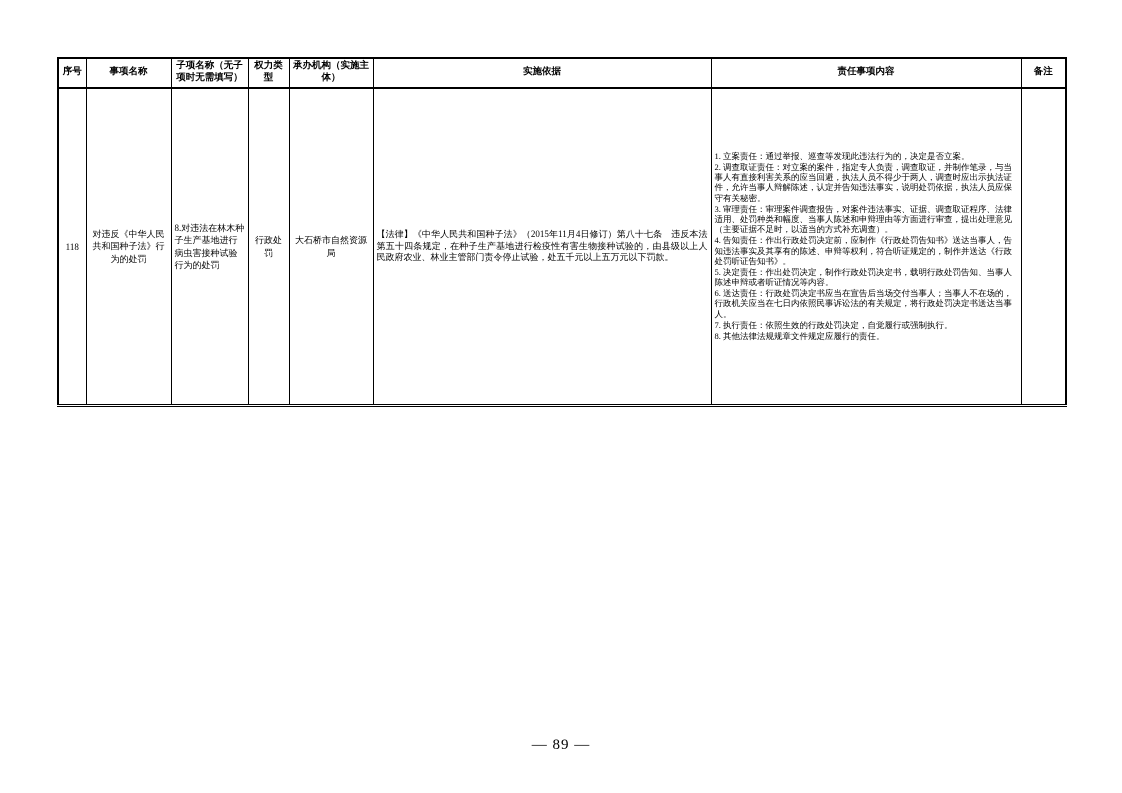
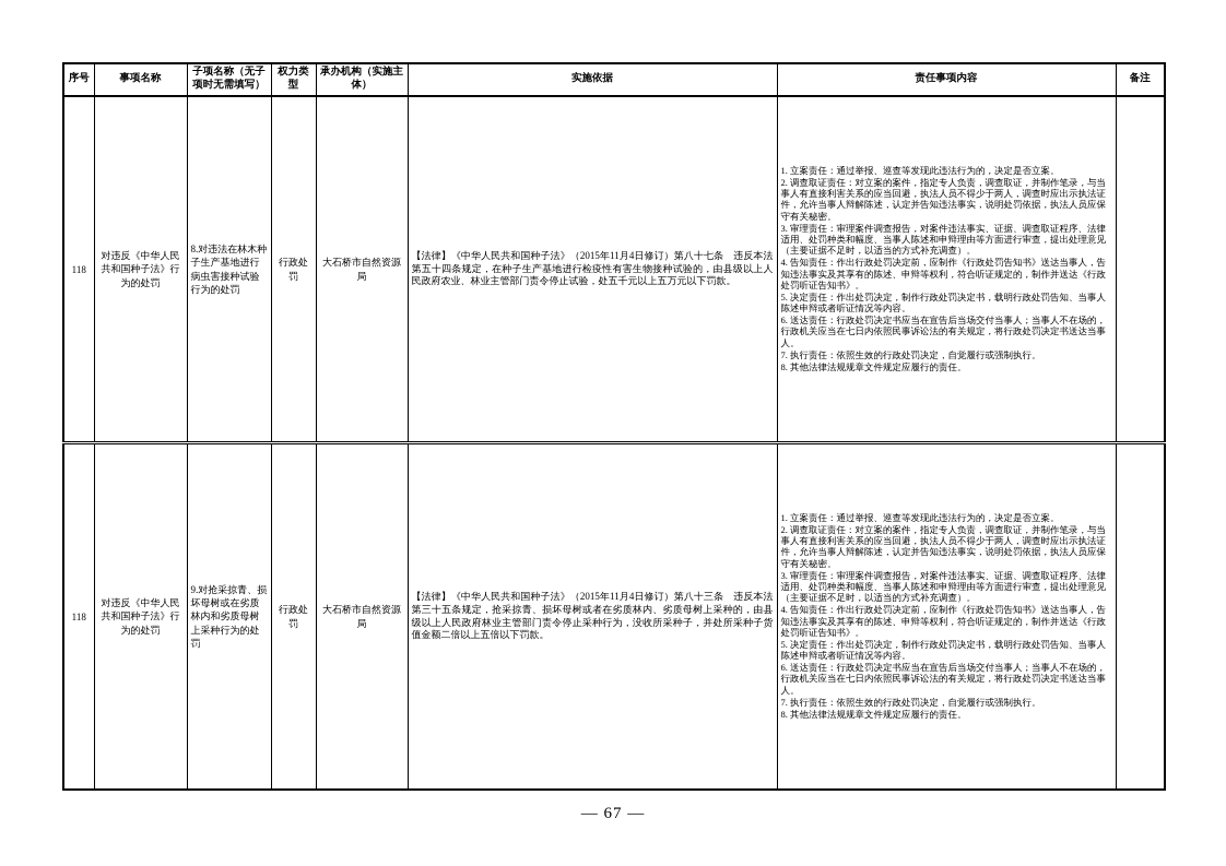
  序号	事项名称	子项名称（无子项时无需填写）	权力类型	承办机构（实施主体）	实施依据	责任事项内容	备注
  118	对违反《中华人民共和国种子法》行为的处罚	8.对违法在林木种子生产基地进行病虫害接种试验行为的处罚	行政处罚	大石桥市自然资源局	【法律】《中华人民共和国种子法》（2015年11月4日修订）第八十七条 违反本法第五十四条规定，在种子生产基地进行检疫性有害生物接种试验的，由县级以上人民政府农业、林业主管部门责令停止试验，处五千元以上五万元以下罚款。	1. 立案责任：通过举报、巡查等发现此违法行为的，决定是否立案。 2. 调查取证责任：对立案的案件，指定专人负责，调查取证，并制作笔录，与当事人有直接利害关系的应当回避，执法人员不得少于两人，调查时应出示执法证件，允许当事人辩解陈述，认定并告知违法事实，说明处罚依据，执法人员应保守有关秘密。 3. 审理责任：审理案件调查报告，对案件违法事实、证据、调查取证程序、法律适用、处罚种类和幅度、当事人陈述和申辩理由等方面进行审查，提出处理意见（主要证据不足时，以适当的方式补充调查）。 4. 告知责任：作出行政处罚决定前，应制作《行政处罚告知书》送达当事人，告知违法事实及其享有的陈述、申辩等权利，符合听证规定的，制作并送达《行政处罚听证告知书》。 5. 决定责任：作出处罚决定，制作行政处罚决定书，载明行政处罚告知、当事人陈述申辩或者听证情况等内容。 6. 送达责任：行政处罚决定书应当在宣告后当场交付当事人；当事人不在场的，行政机关应当在七日内依照民事诉讼法的有关规定，将行政处罚决定书送达当事人。 7. 执行责任：依照生效的行政处罚决定，自觉履行或强制执行。 8. 其他法律法规规章文件规定应履行的责任。
+ 118	对违反《中华人民共和国种子法》行为的处罚	9.对抢采掠青、损坏母树或在劣质林内和劣质母树上采种行为的处罚	行政处罚	大石桥市自然资源局	【法律】《中华人民共和国种子法》（2015年11月4日修订）第八十三条 违反本法第三十五条规定，抢采掠青、损坏母树或者在劣质林内、劣质母树上采种的，由县级以上人民政府林业主管部门责令停止采种行为，没收所采种子，并处所采种子货值金额二倍以上五倍以下罚款。	1. 立案责任：通过举报、巡查等发现此违法行为的，决定是否立案。 2. 调查取证责任：对立案的案件，指定专人负责，调查取证，并制作笔录，与当事人有直接利害关系的应当回避，执法人员不得少于两人，调查时应出示执法证件，允许当事人辩解陈述，认定并告知违法事实，说明处罚依据，执法人员应保守有关秘密。 3. 审理责任：审理案件调查报告，对案件违法事实、证据、调查取证程序、法律适用、处罚种类和幅度、当事人陈述和申辩理由等方面进行审查，提出处理意见（主要证据不足时，以适当的方式补充调查）。 4. 告知责任：作出行政处罚决定前，应制作《行政处罚告知书》送达当事人，告知违法事实及其享有的陈述、申辩等权利，符合听证规定的，制作并送达《行政处罚听证告知书》。 5. 决定责任：作出处罚决定，制作行政处罚决定书，载明行政处罚告知、当事人陈述申辩或者听证情况等内容。 6. 送达责任：行政处罚决定书应当在宣告后当场交付当事人；当事人不在场的，行政机关应当在七日内依照民事诉讼法的有关规定，将行政处罚决定书送达当事人。 7. 执行责任：依照生效的行政处罚决定，自觉履行或强制执行。 8. 其他法律法规规章文件规定应履行的责任。
- — 89 —
+ — 67 —
